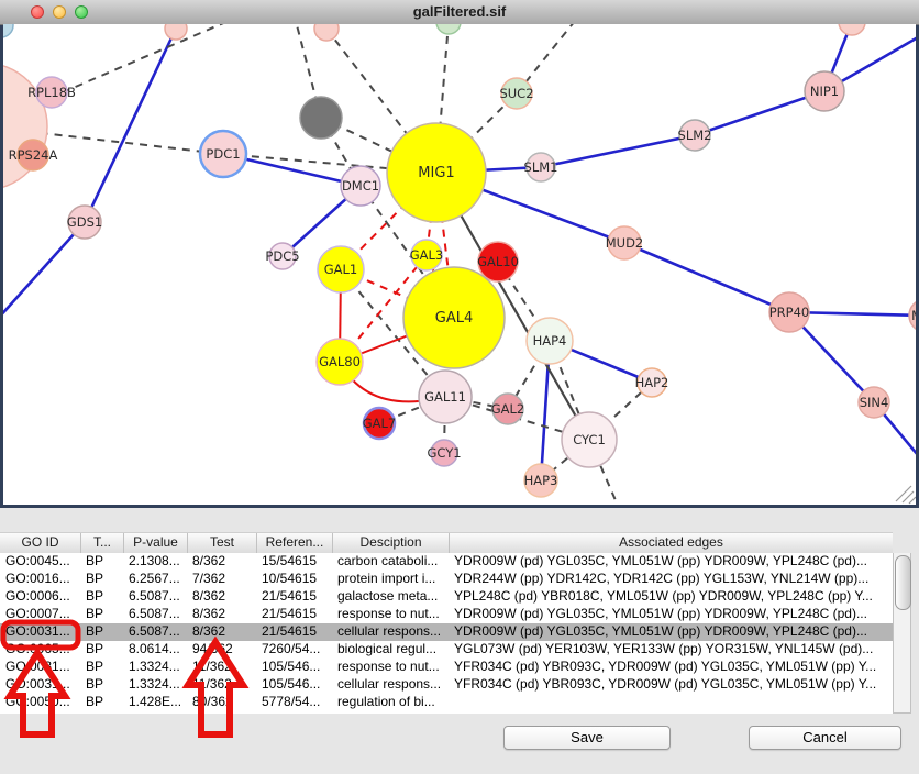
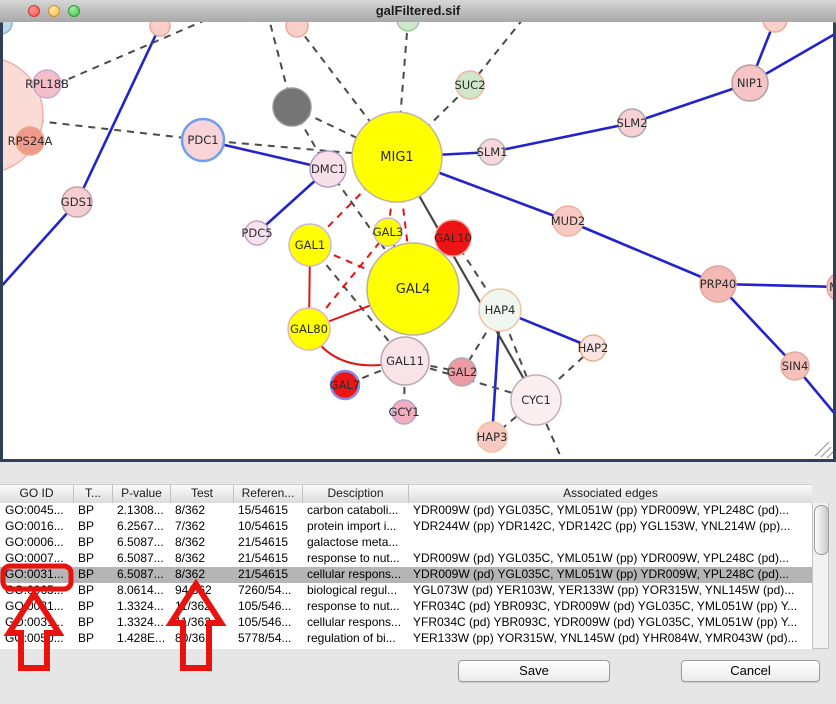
  galFiltered.sif
  RPL18B
  RPS24A
  GDS1
  PDC1
  PDC5
  DMC1
  MIG1
  SUC2
  SLM1
  SLM2
  NIP1
  MUD2
  PRP40
  SIN4
  GAL1
  GAL3
  GAL10
  GAL4
  GAL80
  GAL11
  GAL2
  GAL7
  GCY1
  HAP4
  HAP2
  CYC1
  HAP3
  GO ID
  T...
  P-value
  Test
  Referen...
  Desciption
  Associated edges
  GO:0045...
  BP
  2.1308...
  8/362
  15/54615
  carbon cataboli...
  YDR009W (pd) YGL035C, YML051W (pp) YDR009W, YPL248C (pd)...
  GO:0016...
  BP
  6.2567...
  7/362
  10/54615
  protein import i...
  YDR244W (pp) YDR142C, YDR142C (pp) YGL153W, YNL214W (pp)...
  GO:0006...
  BP
  6.5087...
  8/362
  21/54615
  galactose meta...
- YPL248C (pd) YBR018C, YML051W (pp) YDR009W, YPL248C (pp) Y...
  GO:0007...
  BP
  6.5087...
  8/362
  21/54615
  response to nut...
  YDR009W (pd) YGL035C, YML051W (pp) YDR009W, YPL248C (pd)...
  GO:0031...
  BP
  6.5087...
  8/362
  21/54615
  cellular respons...
  YDR009W (pd) YGL035C, YML051W (pp) YDR009W, YPL248C (pd)...
  BP
  8.0614...
  7260/54...
  biological regul...
  YGL073W (pd) YER103W, YER133W (pp) YOR315W, YNL145W (pd)...
  GO001...
  BP
  1.3324...
  105/546...
  response to nut...
  YFR034C (pd) YBR093C, YDR009W (pd) YGL035C, YML051W (pp) Y...
  G:003..
  BP
  1.3324...
  105/546...
  cellular respons...
  YFR034C (pd) YBR093C, YDR009W (pd) YGL035C, YML051W (pp) Y...
  G:0050...
  BP
  1.428E...
  5778/54...
  regulation of bi...
+ YER133W (pp) YOR315W, YNL145W (pd) YHR084W, YMR043W (pd)...
  Save
  Cancel
